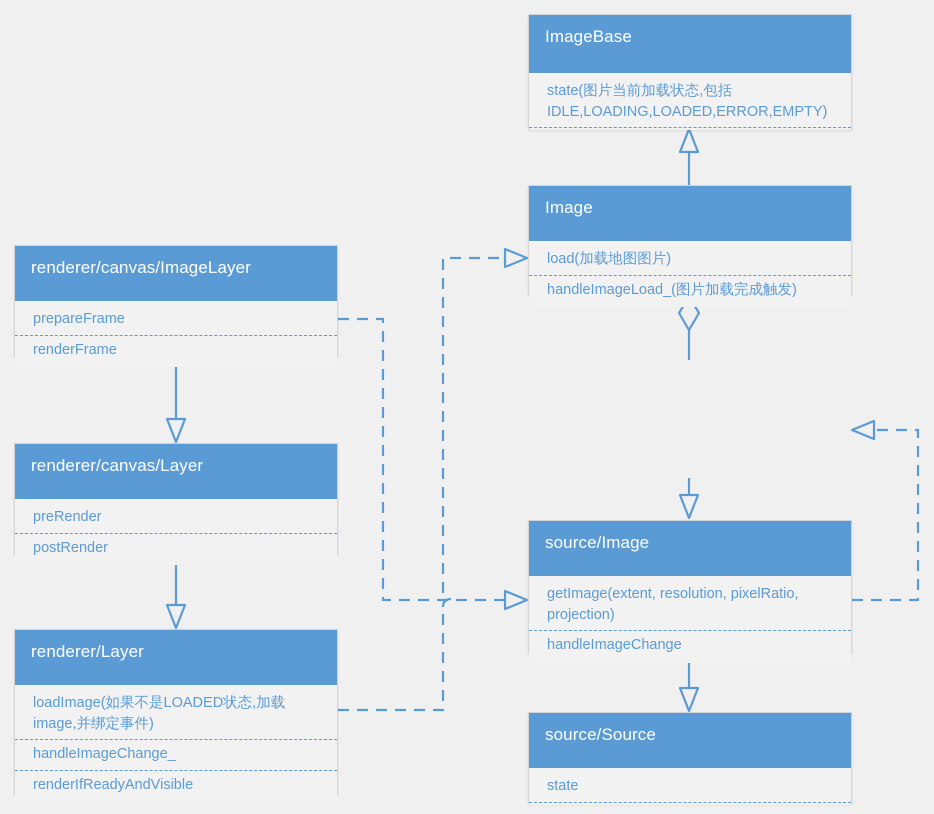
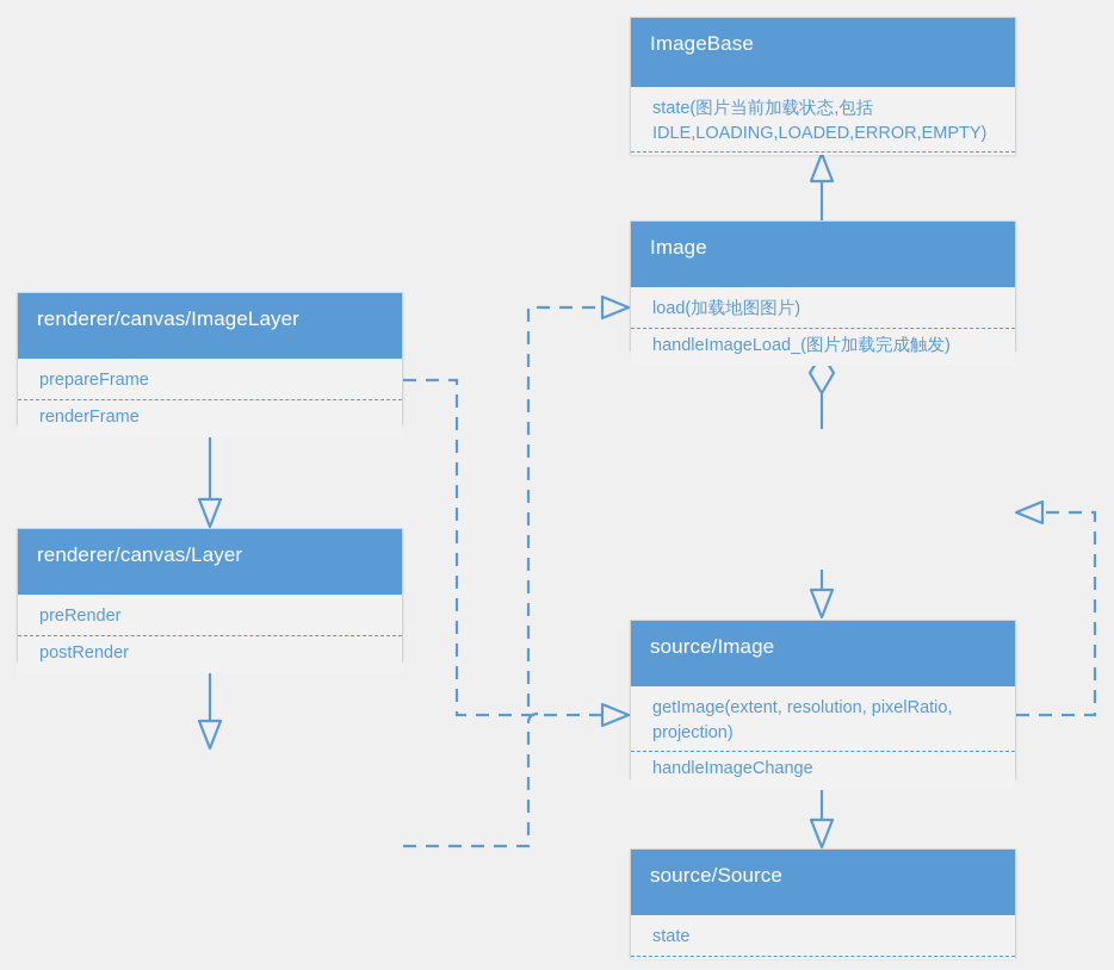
  ImageBase
  state(图片当前加载状态,包括
  IDLE,LOADING,LOADED,ERROR,EMPTY)
  Image
  load(加载地图图片)
  handleImageLoad_(图片加载完成触发)
  source/Image
  getImage(extent, resolution, pixelRatio,
  projection)
  handleImageChange
  source/Source
  state
  renderer/canvas/ImageLayer
  prepareFrame
  renderFrame
  renderer/canvas/Layer
  preRender
  postRender
- renderer/Layer
- loadImage(如果不是LOADED状态,加载
- image,并绑定事件)
- handleImageChange_
- renderIfReadyAndVisible
